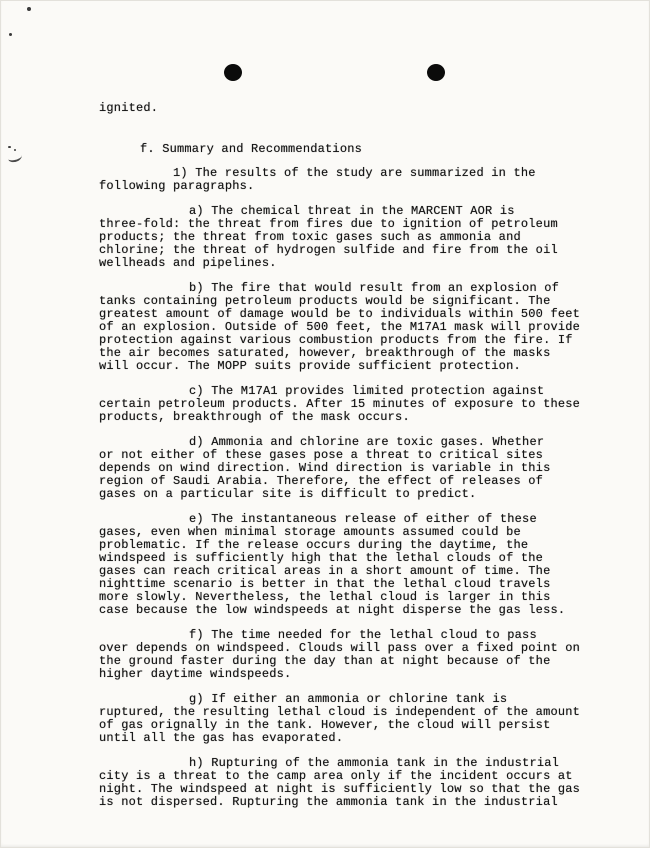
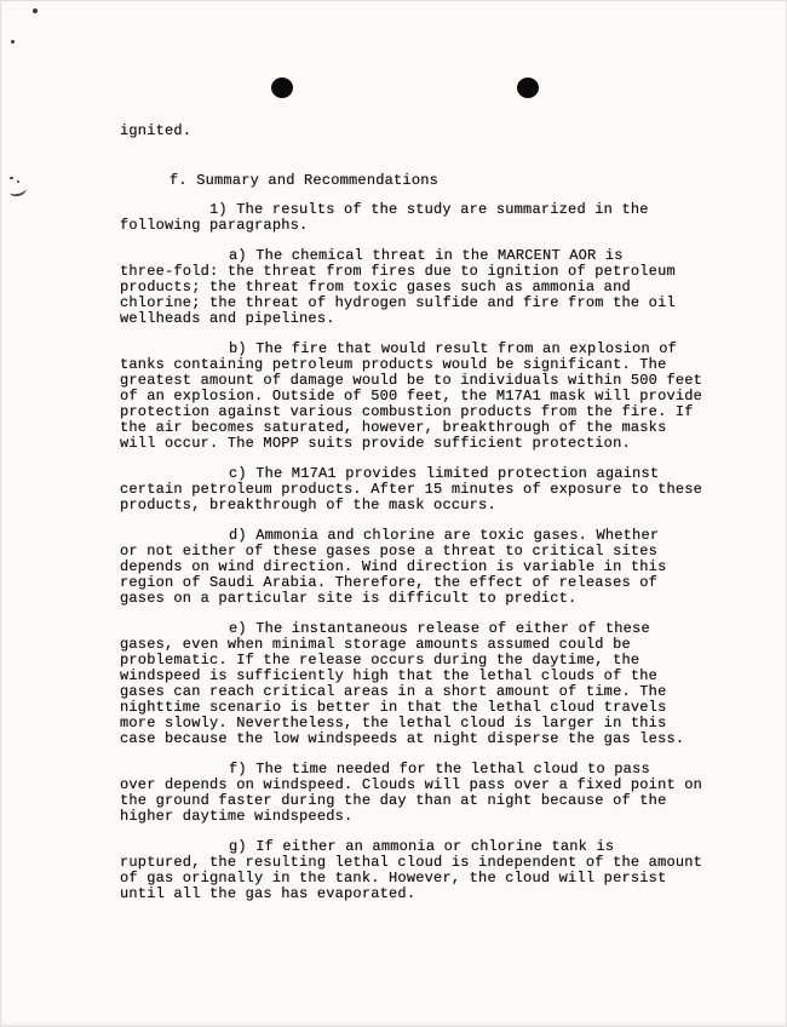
  ignited.
  f. Summary and Recommendations
  1) The results of the study are summarized in the
  following paragraphs.
  a) The chemical threat in the MARCENT AOR is
  three-fold: the threat from fires due to ignition of petroleum
  products; the threat from toxic gases such as ammonia and
  chlorine; the threat of hydrogen sulfide and fire from the oil
  wellheads and pipelines.
  b) The fire that would result from an explosion of
  tanks containing petroleum products would be significant. The
  greatest amount of damage would be to individuals within 500 feet
  of an explosion. Outside of 500 feet, the M17A1 mask will provide
  protection against various combustion products from the fire. If
  the air becomes saturated, however, breakthrough of the masks
  will occur. The MOPP suits provide sufficient protection.
  c) The M17A1 provides limited protection against
  certain petroleum products. After 15 minutes of exposure to these
  products, breakthrough of the mask occurs.
  d) Ammonia and chlorine are toxic gases. Whether
  or not either of these gases pose a threat to critical sites
  depends on wind direction. Wind direction is variable in this
  region of Saudi Arabia. Therefore, the effect of releases of
  gases on a particular site is difficult to predict.
  e) The instantaneous release of either of these
  gases, even when minimal storage amounts assumed could be
  problematic. If the release occurs during the daytime, the
  windspeed is sufficiently high that the lethal clouds of the
  gases can reach critical areas in a short amount of time. The
  nighttime scenario is better in that the lethal cloud travels
  more slowly. Nevertheless, the lethal cloud is larger in this
  case because the low windspeeds at night disperse the gas less.
  f) The time needed for the lethal cloud to pass
  over depends on windspeed. Clouds will pass over a fixed point on
  the ground faster during the day than at night because of the
  higher daytime windspeeds.
  g) If either an ammonia or chlorine tank is
  ruptured, the resulting lethal cloud is independent of the amount
  of gas orignally in the tank. However, the cloud will persist
  until all the gas has evaporated.
- h) Rupturing of the ammonia tank in the industrial
- city is a threat to the camp area only if the incident occurs at
- night. The windspeed at night is sufficiently low so that the gas
- is not dispersed. Rupturing the ammonia tank in the industrial
